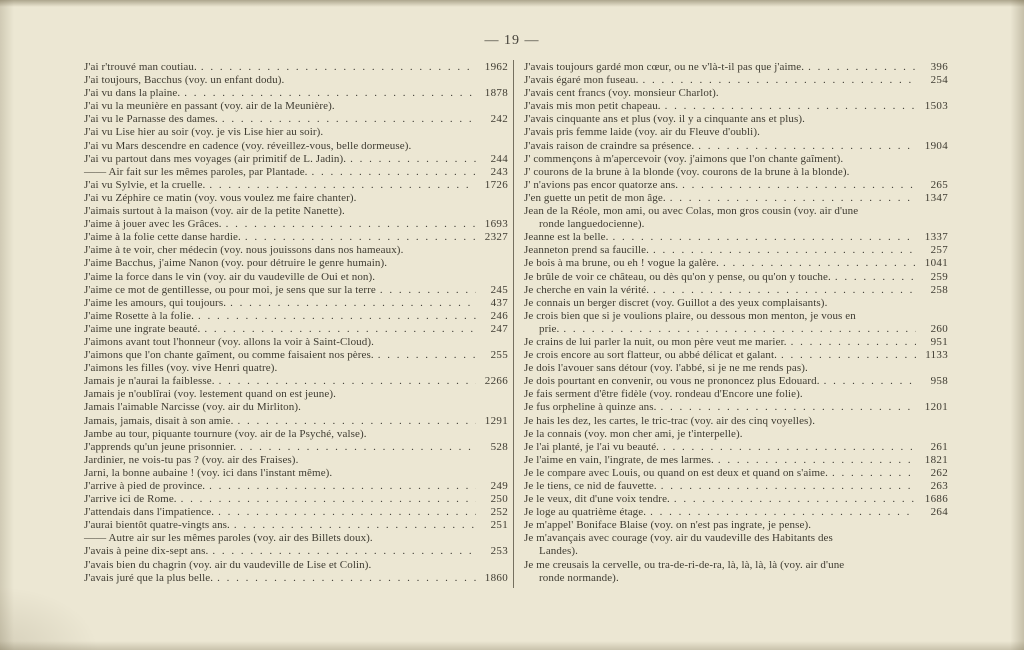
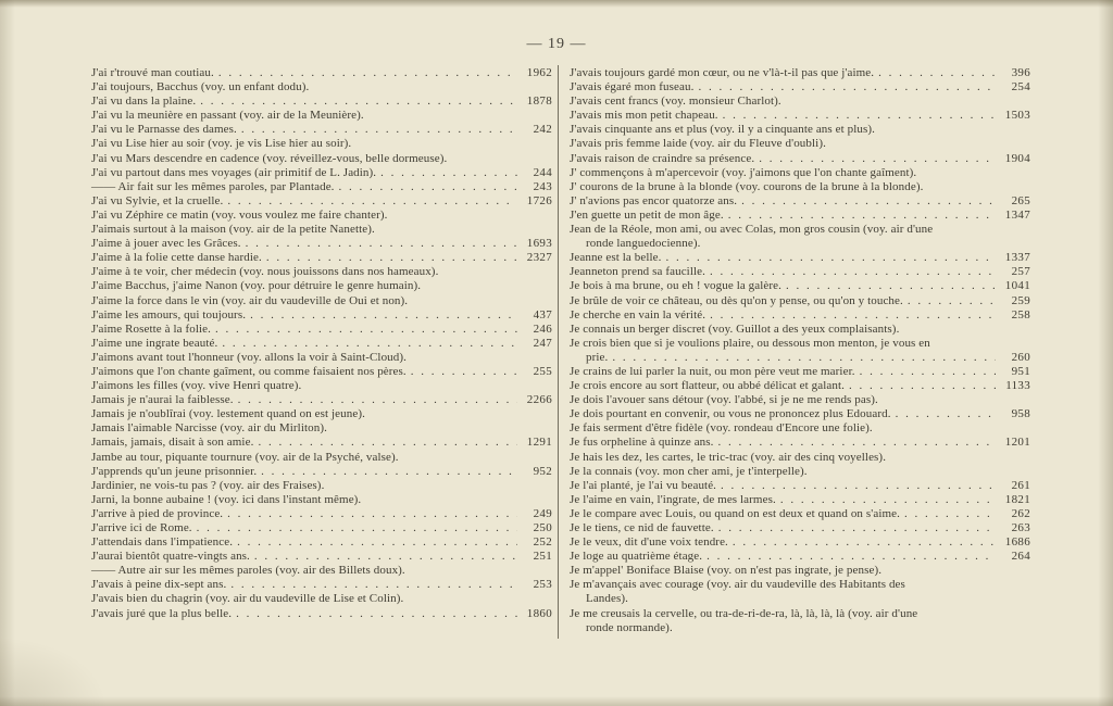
  — 19 —
  J'ai r'trouvé man coutiau.
  1962
  J'ai toujours, Bacchus (voy. un enfant dodu).
  J'ai vu dans la plaine.
  1878
  J'ai vu la meunière en passant (voy. air de la Meunière).
  J'ai vu le Parnasse des dames.
  242
  J'ai vu Lise hier au soir (voy. je vis Lise hier au soir).
  J'ai vu Mars descendre en cadence (voy. réveillez-vous, belle dormeuse).
  J'ai vu partout dans mes voyages (air primitif de L. Jadin).
  244
  —— Air fait sur les mêmes paroles, par Plantade.
  243
  J'ai vu Sylvie, et la cruelle.
  1726
  J'ai vu Zéphire ce matin (voy. vous voulez me faire chanter).
  J'aimais surtout à la maison (voy. air de la petite Nanette).
  J'aime à jouer avec les Grâces.
  1693
  J'aime à la folie cette danse hardie.
  2327
  J'aime à te voir, cher médecin (voy. nous jouissons dans nos hameaux).
  J'aime Bacchus, j'aime Nanon (voy. pour détruire le genre humain).
  J'aime la force dans le vin (voy. air du vaudeville de Oui et non).
- J'aime ce mot de gentillesse, ou pour moi, je sens que sur la terre
- 245
  J'aime les amours, qui toujours.
  437
  J'aime Rosette à la folie.
  246
  J'aime une ingrate beauté.
  247
  J'aimons avant tout l'honneur (voy. allons la voir à Saint-Cloud).
  J'aimons que l'on chante gaîment, ou comme faisaient nos pères.
  255
  J'aimons les filles (voy. vive Henri quatre).
  Jamais je n'aurai la faiblesse.
  2266
  Jamais je n'oublîrai (voy. lestement quand on est jeune).
  Jamais l'aimable Narcisse (voy. air du Mirliton).
  Jamais, jamais, disait à son amie.
  1291
  Jambe au tour, piquante tournure (voy. air de la Psyché, valse).
  J'apprends qu'un jeune prisonnier.
- 528
+ 952
  Jardinier, ne vois-tu pas ? (voy. air des Fraises).
  Jarni, la bonne aubaine ! (voy. ici dans l'instant même).
  J'arrive à pied de province.
  249
  J'arrive ici de Rome.
  250
  J'attendais dans l'impatience.
  252
  J'aurai bientôt quatre-vingts ans.
  251
  —— Autre air sur les mêmes paroles (voy. air des Billets doux).
  J'avais à peine dix-sept ans.
  253
  J'avais bien du chagrin (voy. air du vaudeville de Lise et Colin).
  J'avais juré que la plus belle.
  1860
  J'avais toujours gardé mon cœur, ou ne v'là-t-il pas que j'aime.
  396
  J'avais égaré mon fuseau.
  254
  J'avais cent francs (voy. monsieur Charlot).
  J'avais mis mon petit chapeau.
  1503
  J'avais cinquante ans et plus (voy. il y a cinquante ans et plus).
  J'avais pris femme laide (voy. air du Fleuve d'oubli).
  J'avais raison de craindre sa présence.
  1904
  J' commençons à m'apercevoir (voy. j'aimons que l'on chante gaîment).
  J' courons de la brune à la blonde (voy. courons de la brune à la blonde).
  J' n'avions pas encor quatorze ans.
  265
  J'en guette un petit de mon âge.
  1347
  Jean de la Réole, mon ami, ou avec Colas, mon gros cousin (voy. air d'une
  ronde languedocienne).
  Jeanne est la belle.
  1337
  Jeanneton prend sa faucille.
  257
  Je bois à ma brune, ou eh ! vogue la galère.
  1041
  Je brûle de voir ce château, ou dès qu'on y pense, ou qu'on y touche.
  259
  Je cherche en vain la vérité.
  258
  Je connais un berger discret (voy. Guillot a des yeux complaisants).
  Je crois bien que si je voulions plaire, ou dessous mon menton, je vous en
  prie.
  260
  Je crains de lui parler la nuit, ou mon père veut me marier.
  951
  Je crois encore au sort flatteur, ou abbé délicat et galant.
  1133
  Je dois l'avouer sans détour (voy. l'abbé, si je ne me rends pas).
  Je dois pourtant en convenir, ou vous ne prononcez plus Edouard.
  958
  Je fais serment d'être fidèle (voy. rondeau d'Encore une folie).
  Je fus orpheline à quinze ans.
  1201
  Je hais les dez, les cartes, le tric-trac (voy. air des cinq voyelles).
  Je la connais (voy. mon cher ami, je t'interpelle).
  Je l'ai planté, je l'ai vu beauté.
  261
  Je l'aime en vain, l'ingrate, de mes larmes.
  1821
  Je le compare avec Louis, ou quand on est deux et quand on s'aime.
  262
  Je le tiens, ce nid de fauvette.
  263
  Je le veux, dit d'une voix tendre.
  1686
  Je loge au quatrième étage.
  264
  Je m'appel' Boniface Blaise (voy. on n'est pas ingrate, je pense).
  Je m'avançais avec courage (voy. air du vaudeville des Habitants des
  Landes).
  Je me creusais la cervelle, ou tra-de-ri-de-ra, là, là, là, là (voy. air d'une
  ronde normande).
